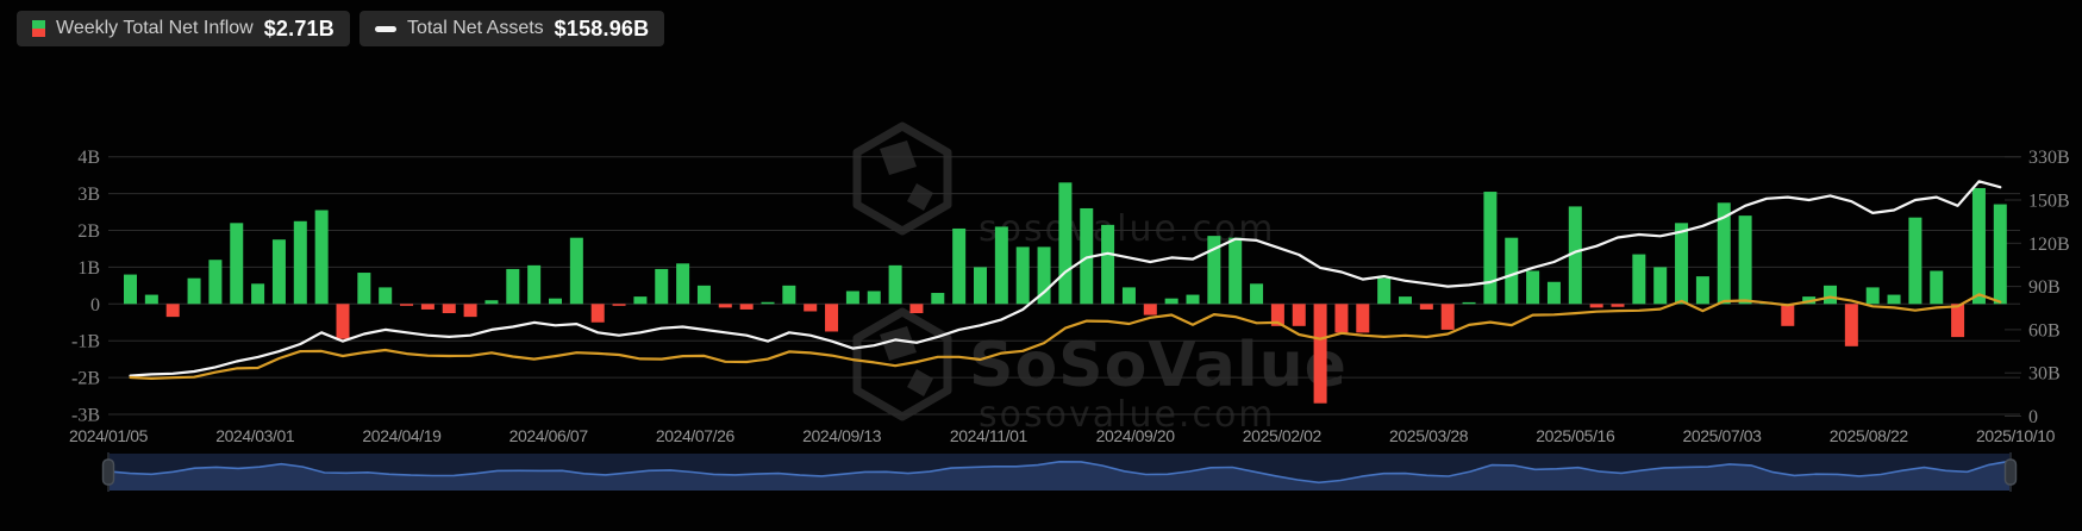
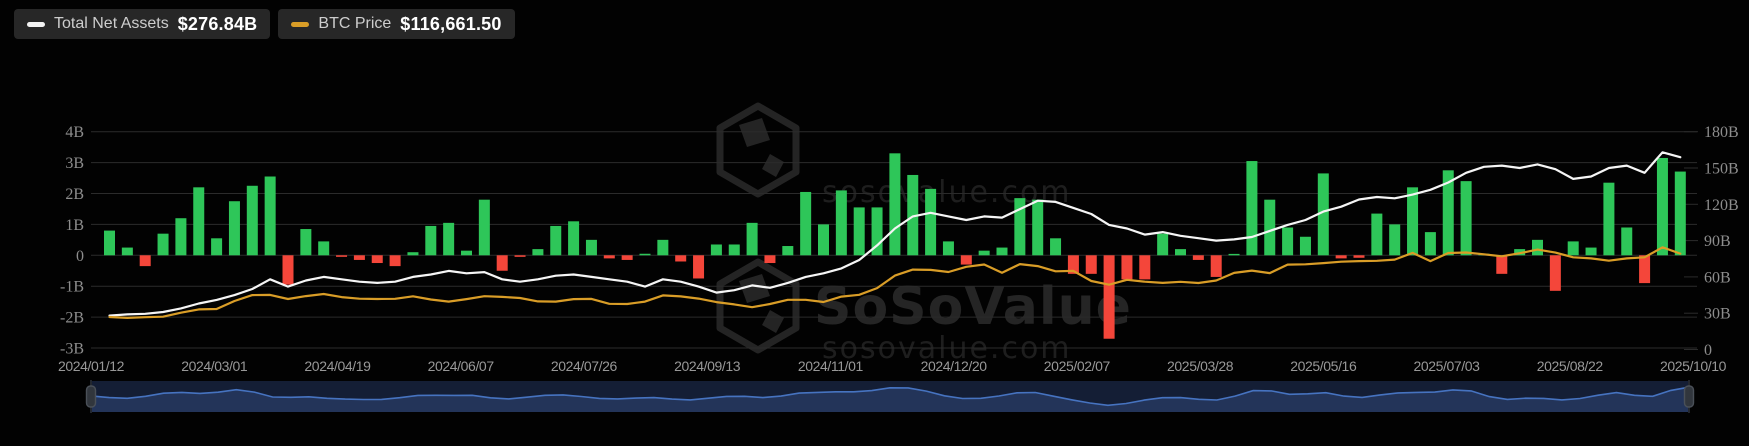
- Weekly Total Net Inflow
- $2.71B
  Total Net Assets
- $158.96B
+ $276.84B
+ BTC Price
+ $116,661.50
  sosolue.com
  SoSoValu
  4B
  3B
  2B
  1B
  0
  -1B
  -2B
  -3B
- 330B
+ 180B
  150B
  120B
  90B
  60B
  30B
  0
- 2024/01/05
+ 2024/01/12
  2024/03/01
  2024/04/19
  2024/06/07
  2024/07/26
  2024/09/13
  2024/11/01
- 2024/09/20
+ 2024/12/20
- 2025/02/02
+ 2025/02/07
  2025/03/28
  2025/05/16
  2025/07/03
  2025/08/22
  2025/10/10
